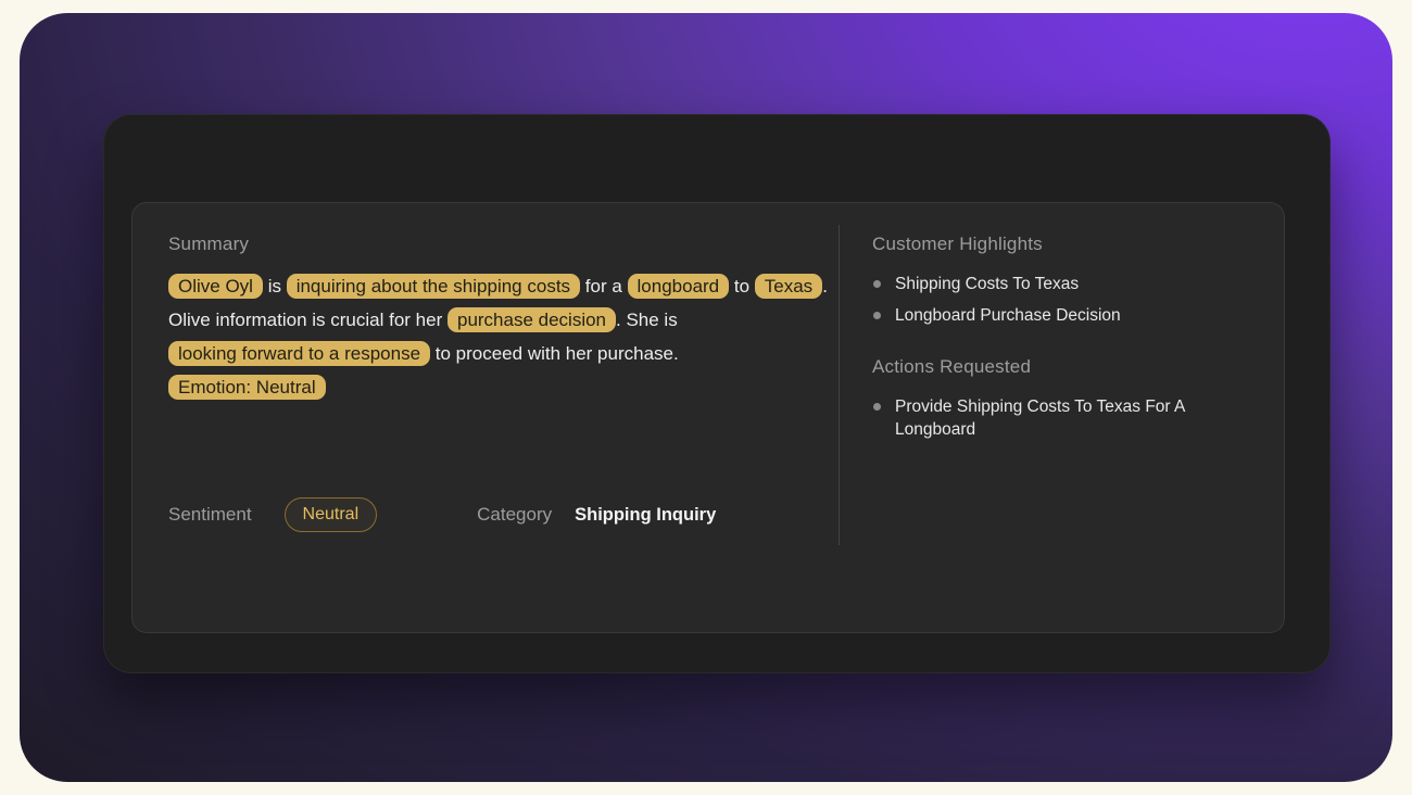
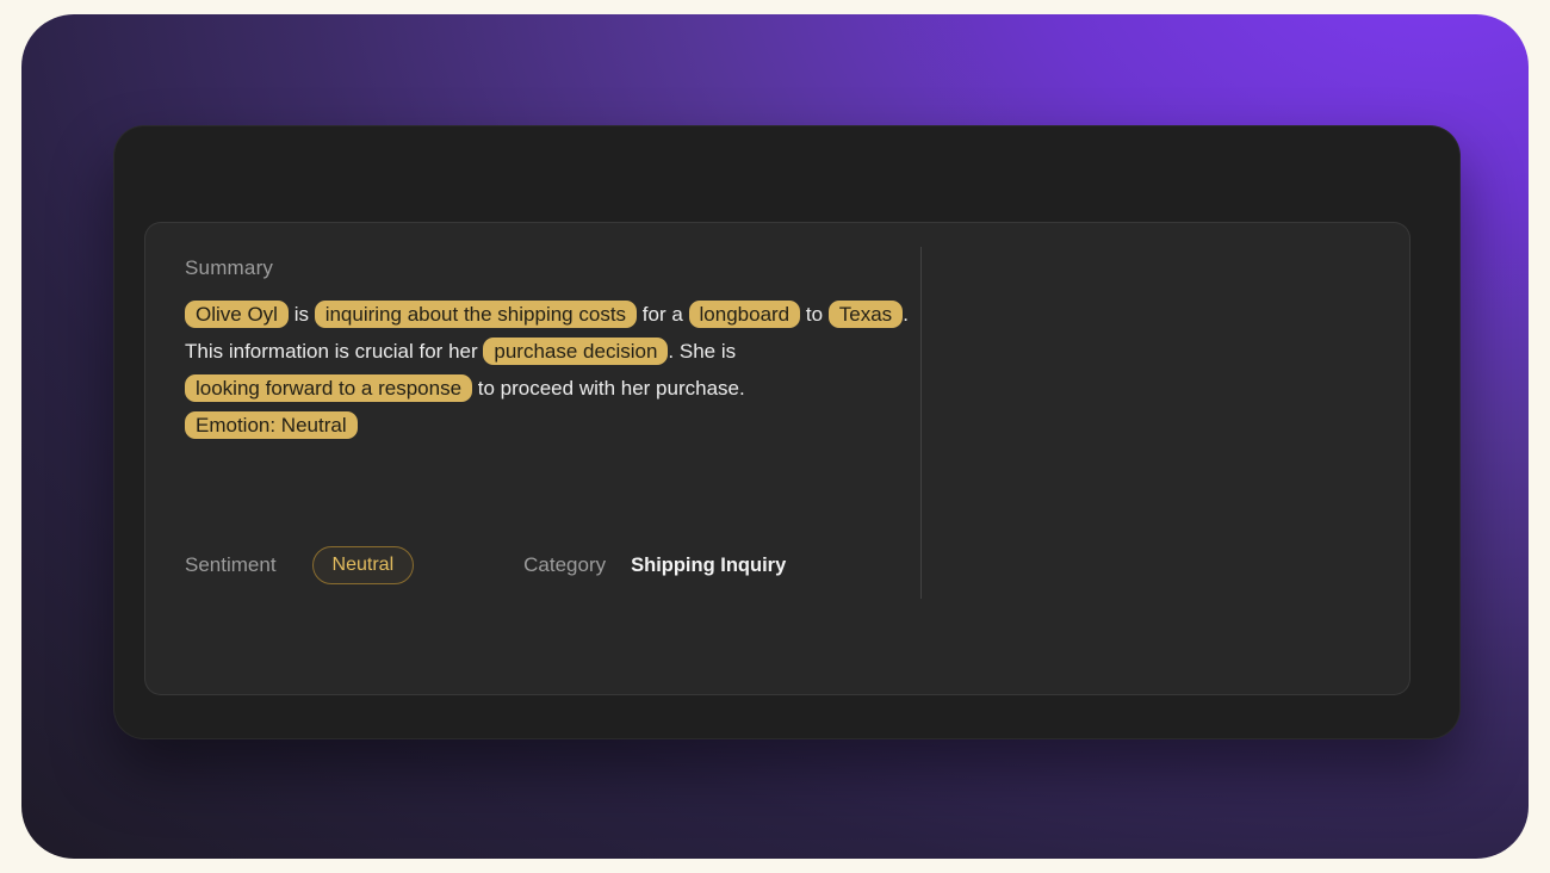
  Summary
- Olive Oyl is inquiring about the shipping costs for a longboard to Texas . Olive information is crucial for her purchase decision . She is looking forward to a response to proceed with her purchase. Emotion: Neutral
+ Olive Oyl is inquiring about the shipping costs for a longboard to Texas . This information is crucial for her purchase decision . She is looking forward to a response to proceed with her purchase. Emotion: Neutral
  Sentiment
  Neutral
  Category
  Shipping Inquiry
- Customer Highlights
- Shipping Costs To Texas
- Longboard Purchase Decision
- Actions Requested
- Provide Shipping Costs To Texas For A Longboard
